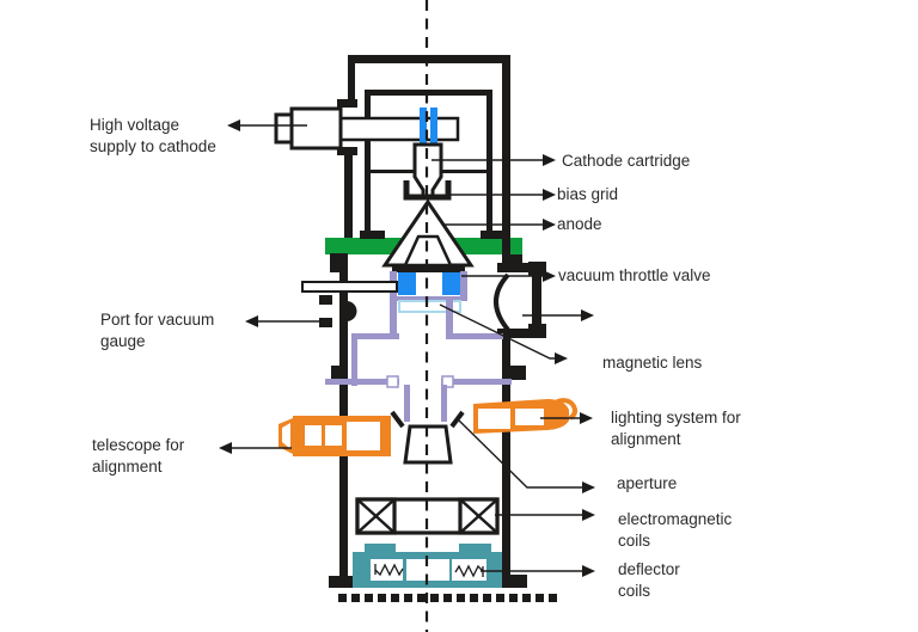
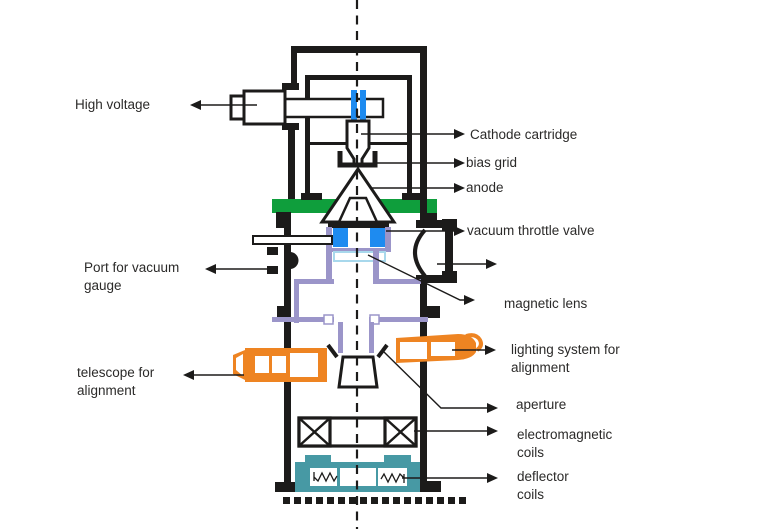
  High voltage
- supply to cathode
  Cathode cartridge
  bias grid
  anode
  vacuum throttle valve
  Port for vacuum
  gauge
  magnetic lens
  lighting system for
  alignment
  telescope for
  alignment
  aperture
  electromagnetic
  coils
  deflector
  coils
